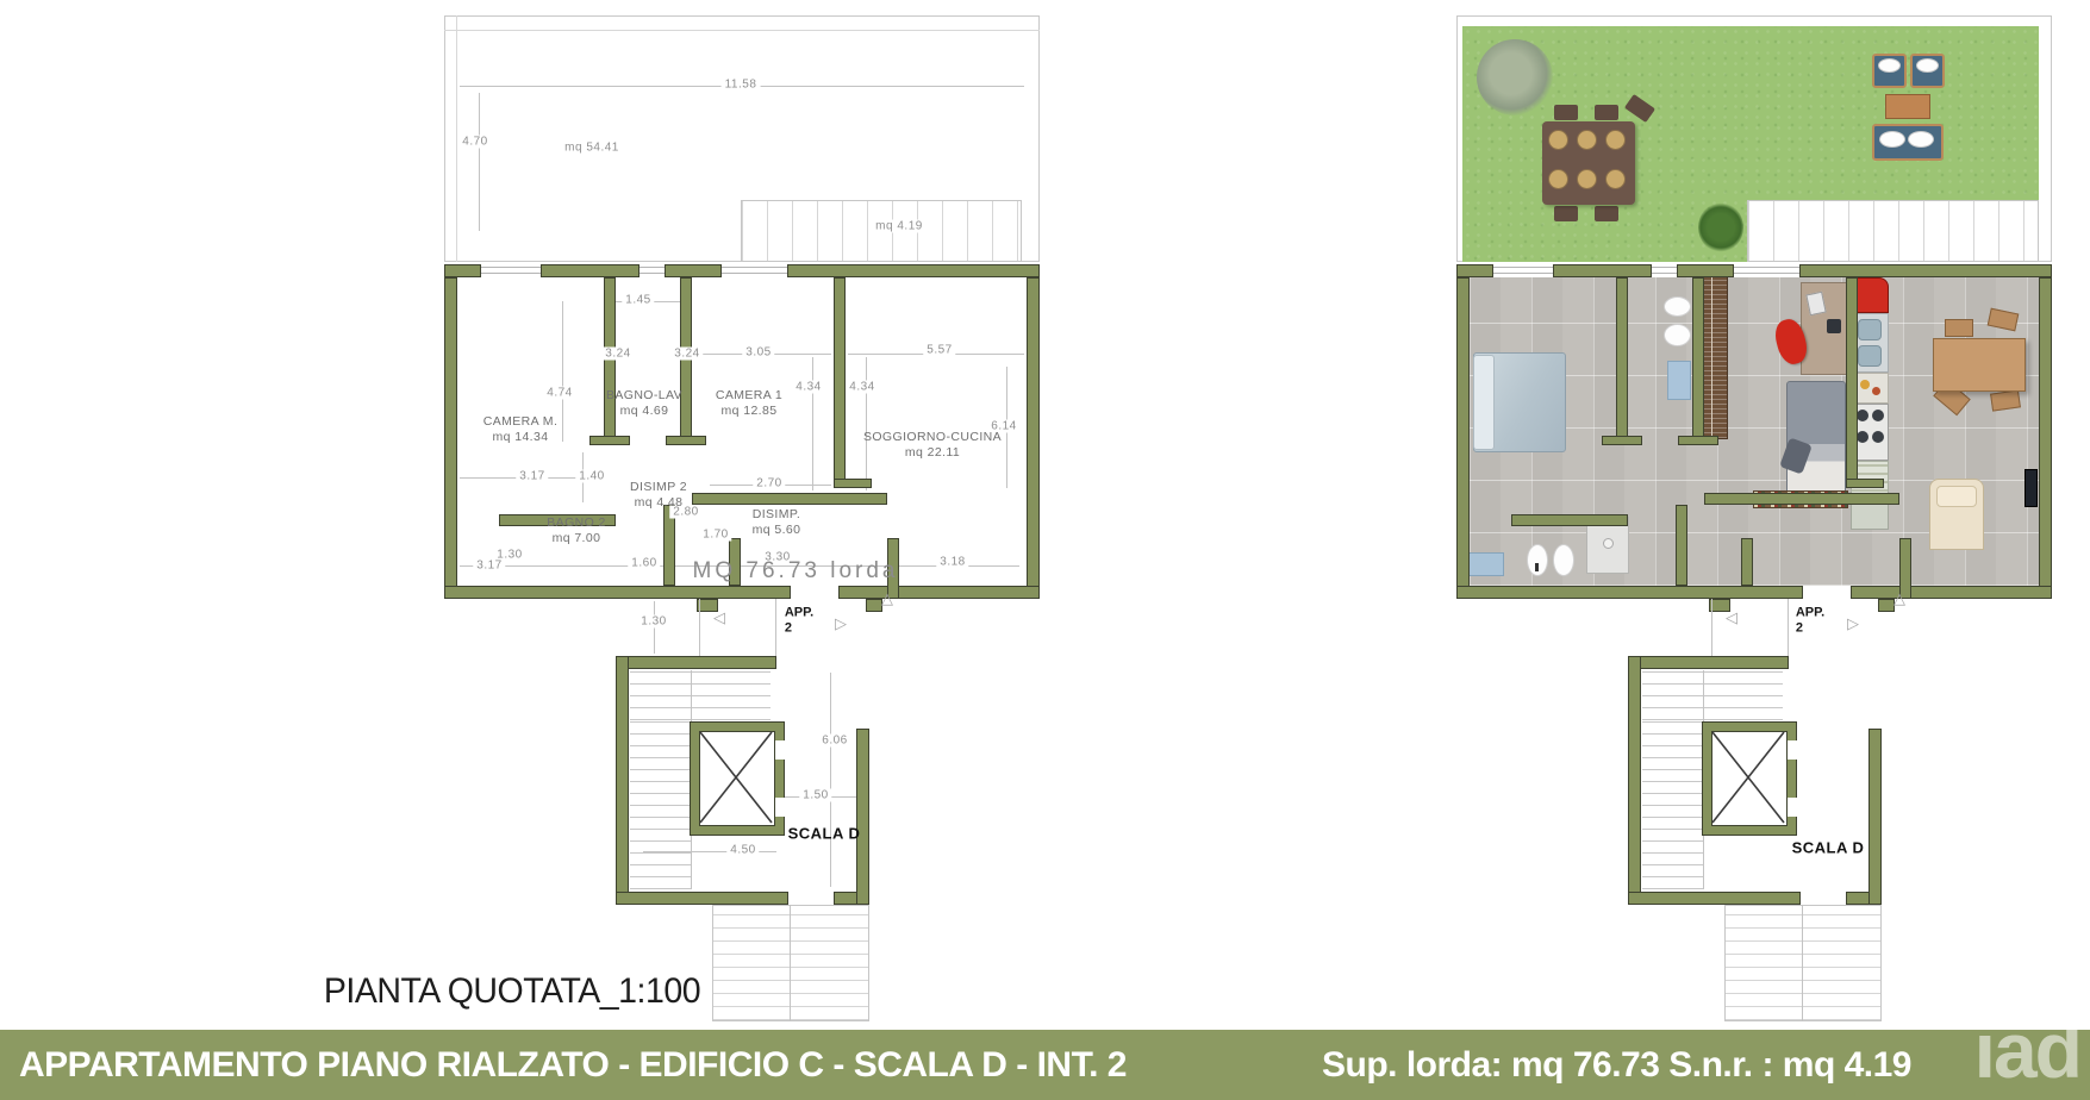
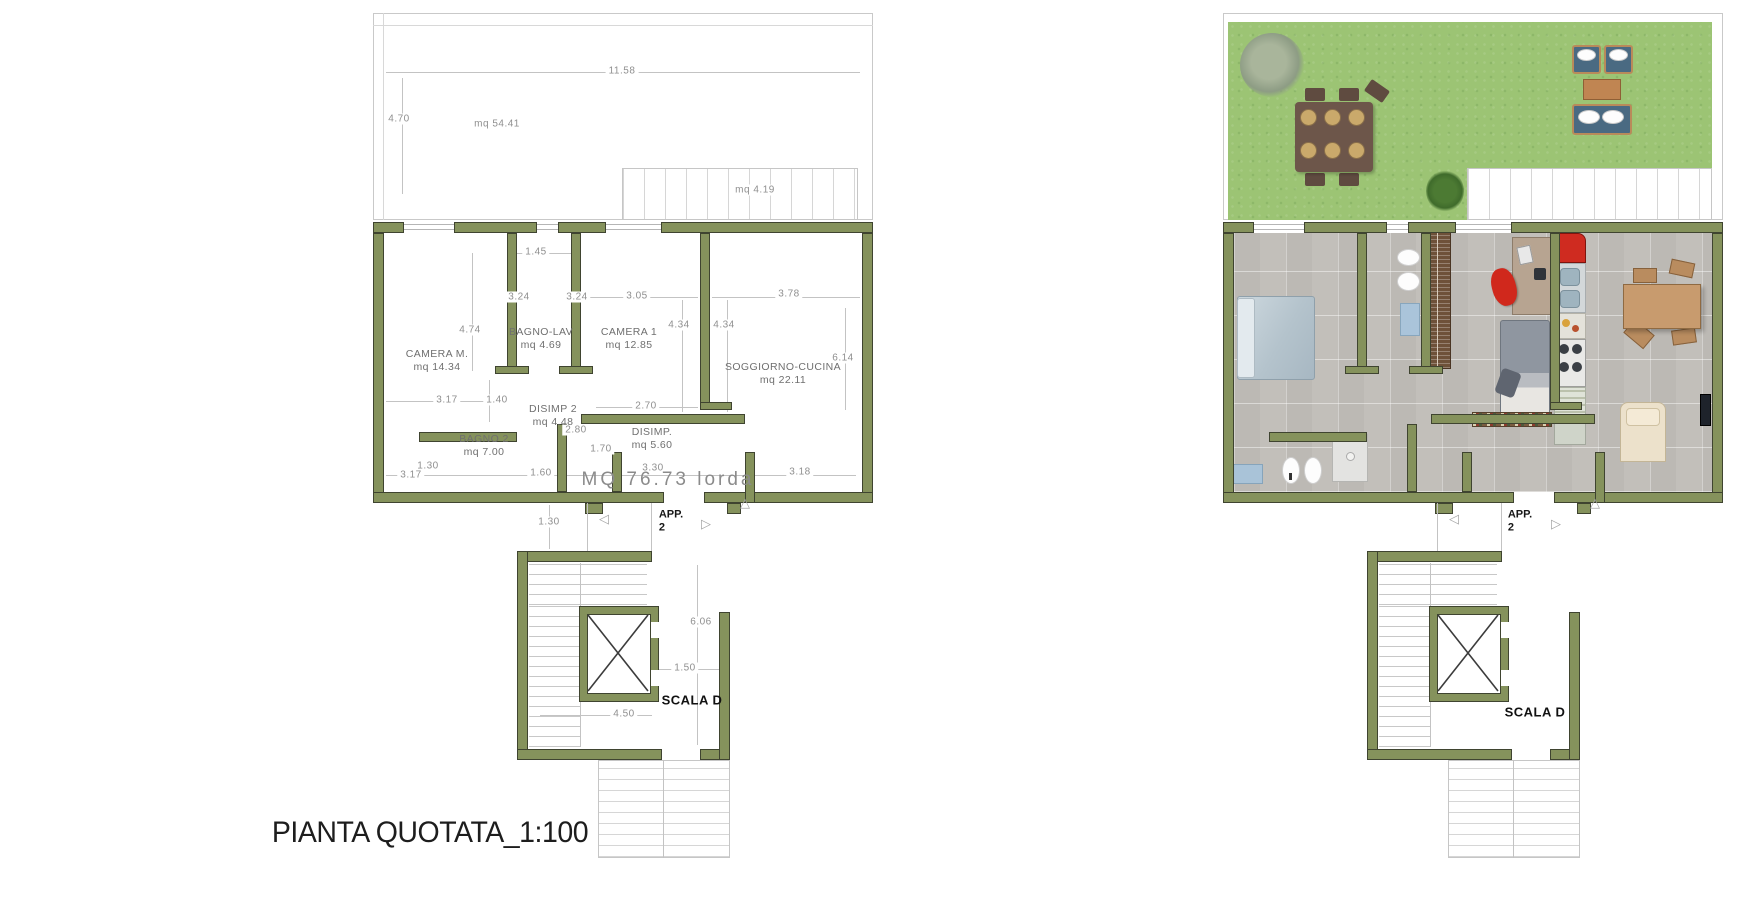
  ◁
  ▷
  △
  11.58
  4.70
  1.45
  3.24
  3.24
  3.05
- 5.57
+ 3.78
  4.74
  4.34
  4.34
  6.14
  3.17
  1.40
  2.70
  2.80
  1.70
  1.30
  3.17
  1.60
  3.30
  3.18
  1.30
  6.06
  1.50
  4.50
  mq 54.41
  mq 4.19
  CAMERA M.
  mq 14.34
  BAGNO-LAV
  mq 4.69
  CAMERA 1
  mq 12.85
  SOGGIORNO-CUCINA
  mq 22.11
  DISIMP 2
  mq 4.48
  DISIMP.
  mq 5.60
  BAGNO 2
  mq 7.00
  MQ 76.73 lorda
  APP.
  2
  SCALA D
  PIANTA QUOTATA_1:100
  ◁
  ▷
  △
  APP.
  2
  SCALA D
- APPARTAMENTO PIANO RIALZATO - EDIFICIO C - SCALA D - INT. 2
- Sup. lorda: mq 76.73 S.n.r. : mq 4.19
- iad
